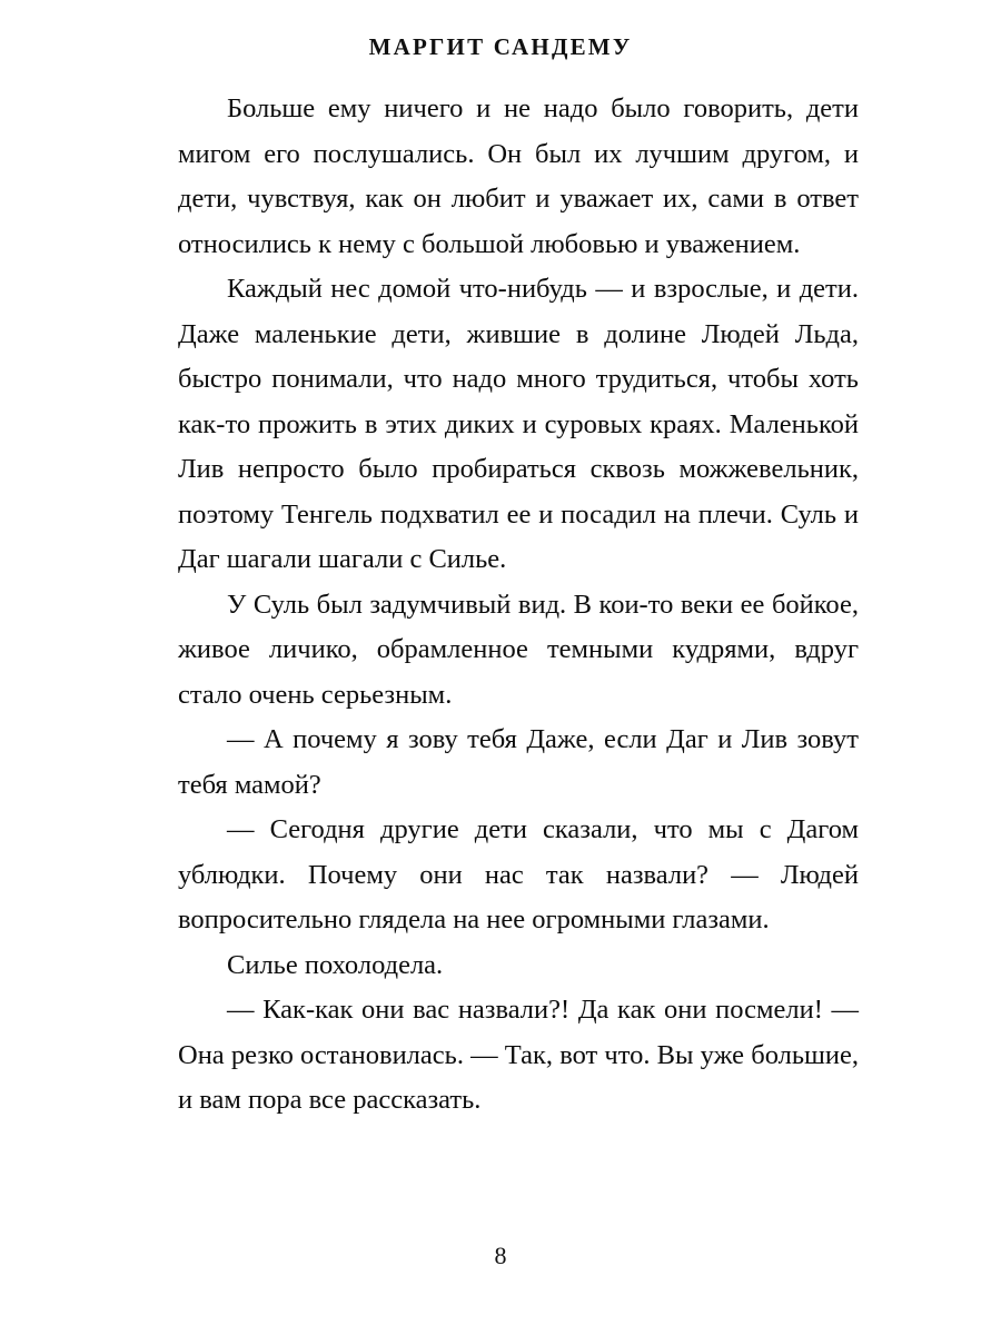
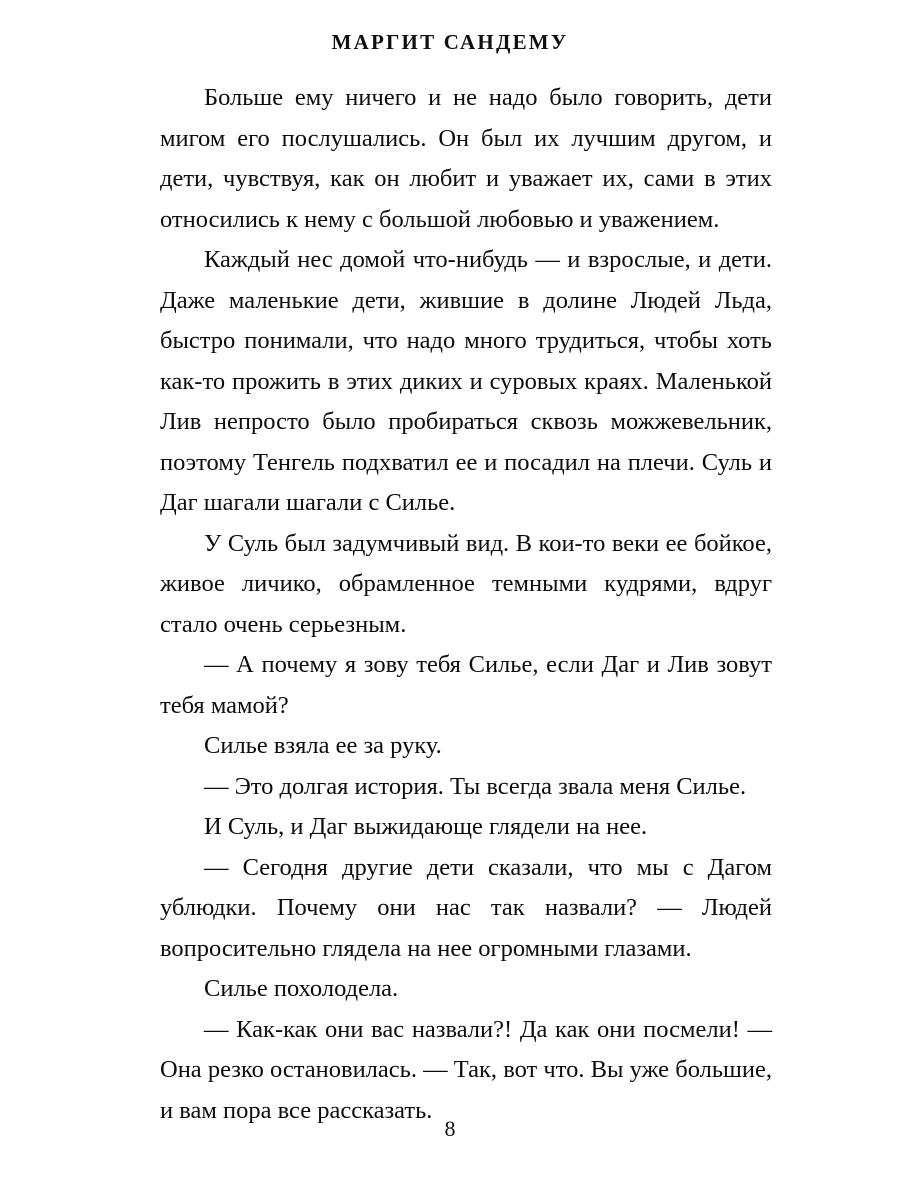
  МАРГИТ САНДЕМУ
- Больше ему ничего и не надо было говорить, дети мигом его послушались. Он был их луч­шим другом, и дети, чувствуя, как он любит и уважает их, сами в ответ относились к нему с большой любовью и уважением.
+ Больше ему ничего и не надо было говорить, дети мигом его послушались. Он был их луч­шим другом, и дети, чувствуя, как он любит и уважает их, сами в этих относились к нему с большой любовью и уважением.
  Каждый нес домой что-нибудь — и взрослые, и дети. Даже маленькие дети, жившие в долине Людей Льда, быстро понимали, что надо много трудиться, чтобы хоть как-то прожить в этих диких и суровых краях. Маленькой Лив непро­сто было пробираться сквозь можжевельник, поэтому Тенгель подхватил ее и посадил на пле­чи. Суль и Даг шагали шагали с Силье.
  У Суль был задумчивый вид. В кои-то веки ее бойкое, живое личико, обрамленное темными кудрями, вдруг стало очень серьезным.
- — А почему я зову тебя Даже, если Даг и Лив зовут тебя мамой?
+ — А почему я зову тебя Силье, если Даг и Лив зовут тебя мамой?
+ Силье взяла ее за руку.
+ — Это долгая история. Ты всегда звала меня Силье.
+ И Суль, и Даг выжидающе глядели на нее.
  — Сегодня другие дети сказали, что мы с Да­гом ублюдки. Почему они нас так назвали? — Людей вопросительно глядела на нее огромными глазами.
  Силье похолодела.
  — Как-как они вас назвали?! Да как они по­смели! — Она резко остановилась. — Так, вот что. Вы уже большие, и вам пора все рассказать.
  8
